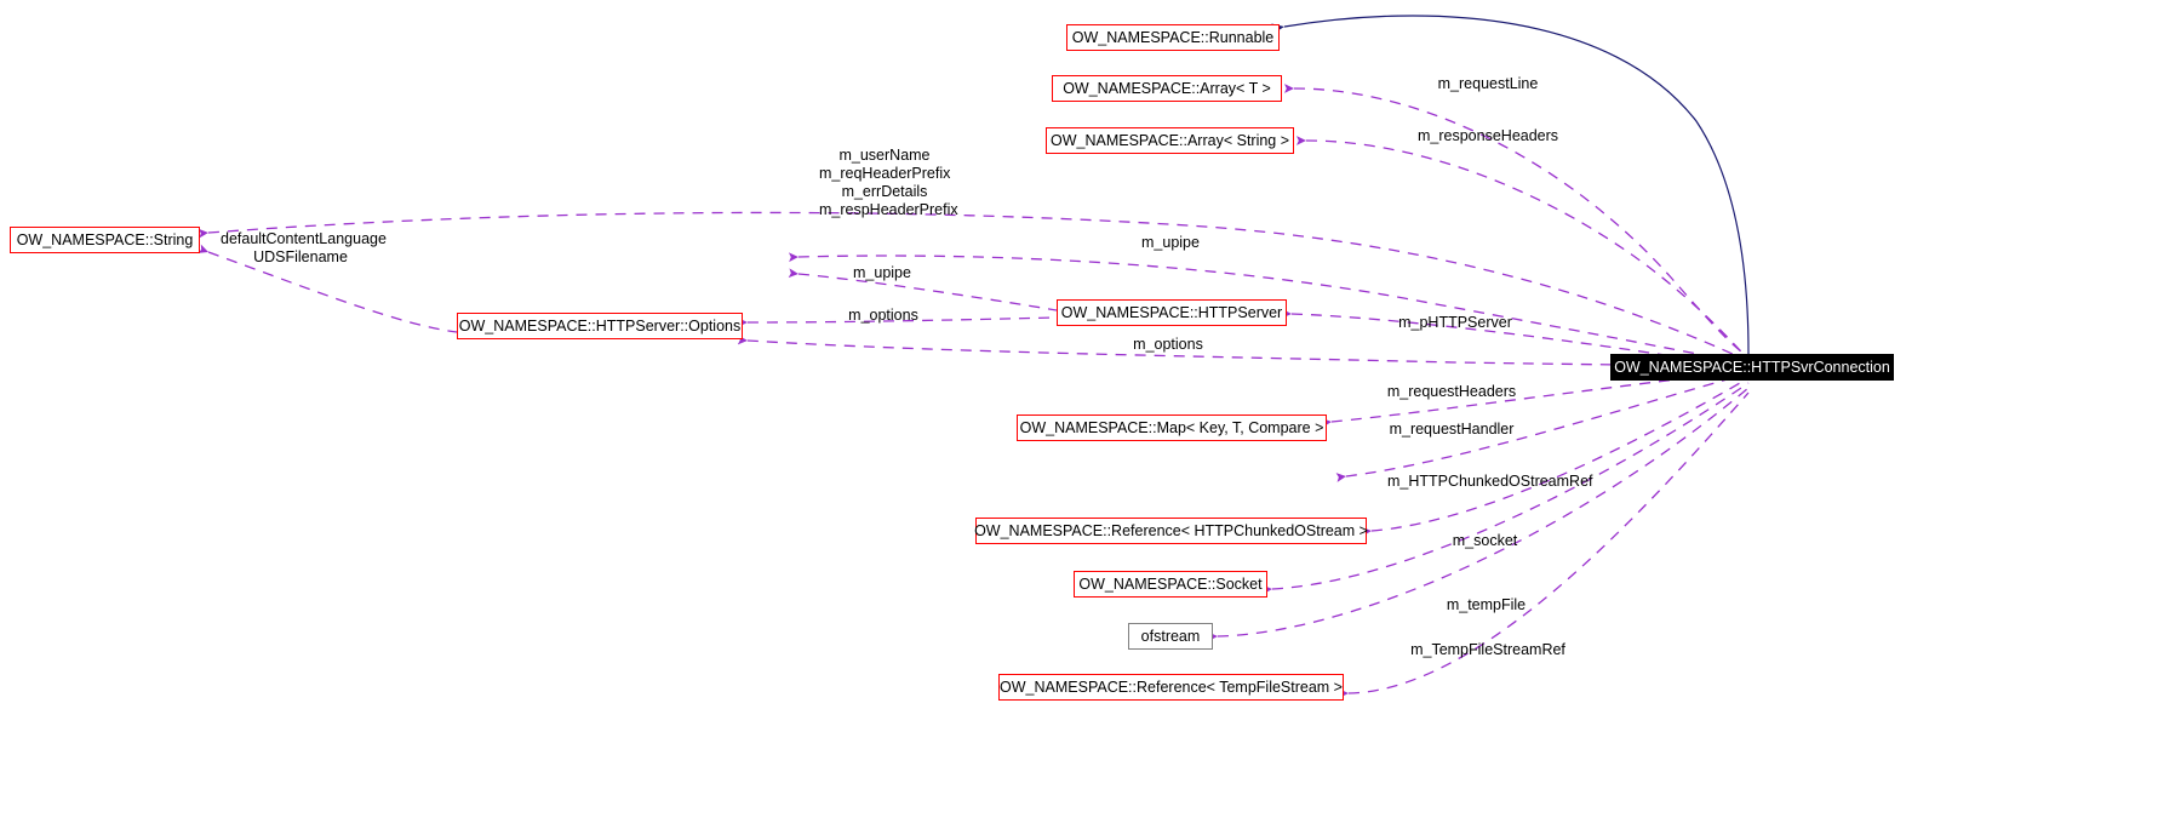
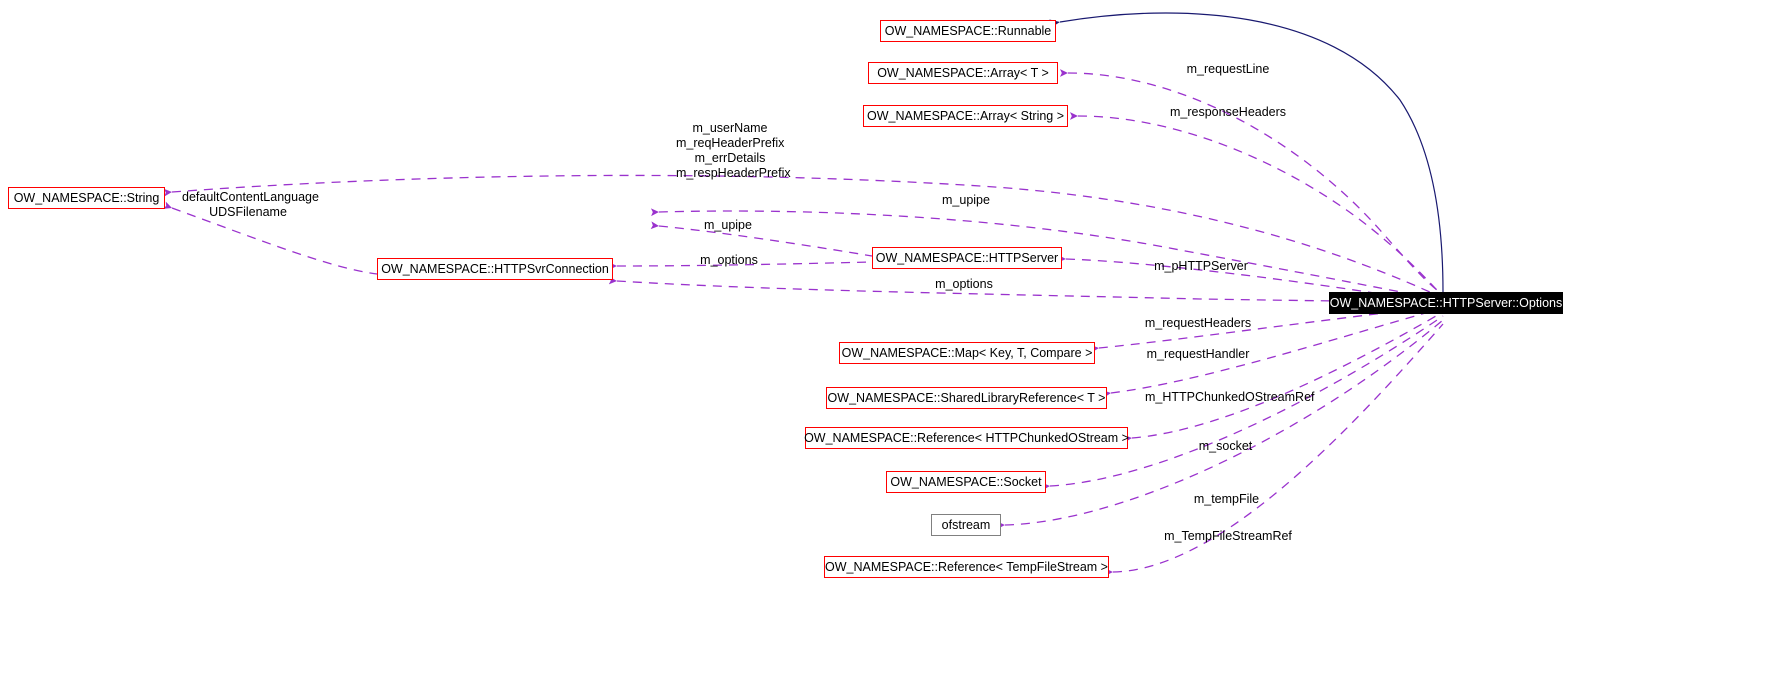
  OW_NAMESPACE::Runnable
  OW_NAMESPACE::Array< T >
  OW_NAMESPACE::Array< String >
  OW_NAMESPACE::String
- OW_NAMESPACE::HTTPServer::Options
+ OW_NAMESPACE::HTTPSvrConnection
  OW_NAMESPACE::HTTPServer
  OW_NAMESPACE::Map< Key, T, Compare >
+ OW_NAMESPACE::SharedLibraryReference< T >
  OW_NAMESPACE::Reference< HTTPChunkedOStream >
  OW_NAMESPACE::Socket
  ofstream
  OW_NAMESPACE::Reference< TempFileStream >
- OW_NAMESPACE::HTTPSvrConnection
+ OW_NAMESPACE::HTTPServer::Options
  m_requestLine
  m_responseHeaders
  m_userName
  m_reqHeaderPrefix
  m_errDetails
  m_respHeaderPrefix
  defaultContentLanguage
  UDSFilename
  m_upipe
  m_upipe
  m_options
  m_pHTTPServer
  m_options
  m_requestHeaders
  m_requestHandler
  m_HTTPChunkedOStreamRef
  m_socket
  m_tempFile
  m_TempFileStreamRef
